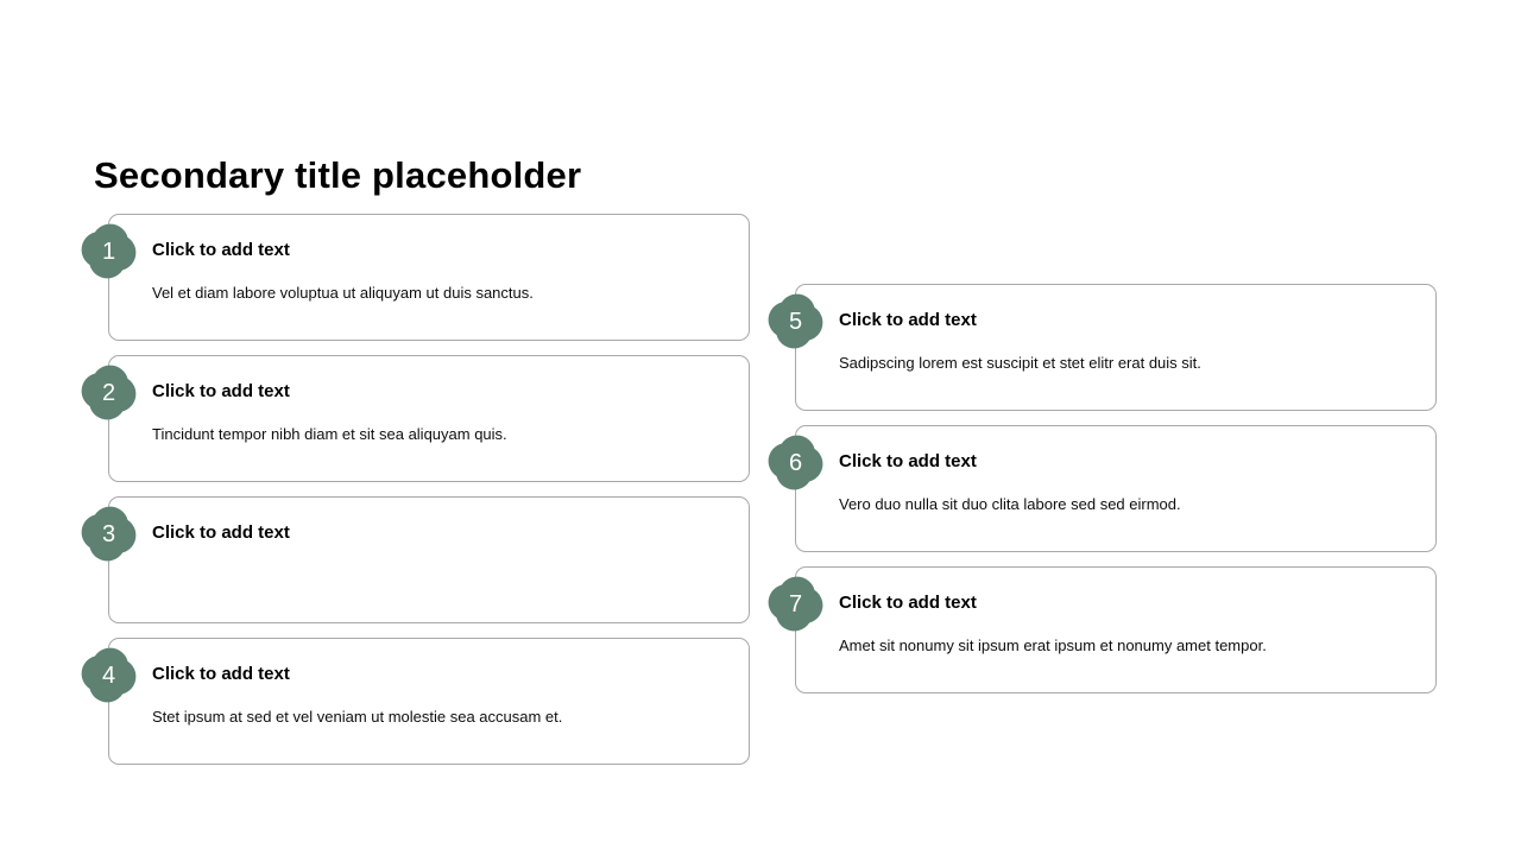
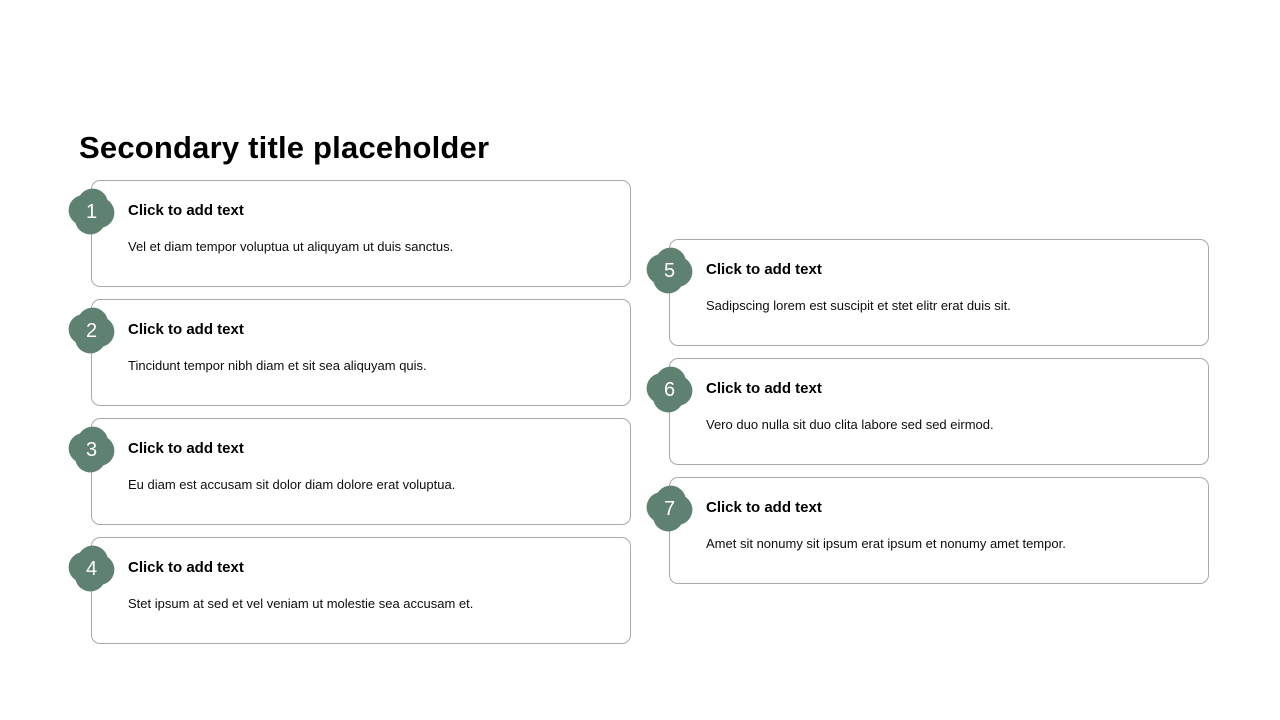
  Secondary title placeholder
  1
  Click to add text
- Vel et diam labore voluptua ut aliquyam ut duis sanctus.
+ Vel et diam tempor voluptua ut aliquyam ut duis sanctus.
  2
  Click to add text
  Tincidunt tempor nibh diam et sit sea aliquyam quis.
  3
  Click to add text
+ Eu diam est accusam sit dolor diam dolore erat voluptua.
  4
  Click to add text
  Stet ipsum at sed et vel veniam ut molestie sea accusam et.
  5
  Click to add text
  Sadipscing lorem est suscipit et stet elitr erat duis sit.
  6
  Click to add text
  Vero duo nulla sit duo clita labore sed sed eirmod.
  7
  Click to add text
  Amet sit nonumy sit ipsum erat ipsum et nonumy amet tempor.
